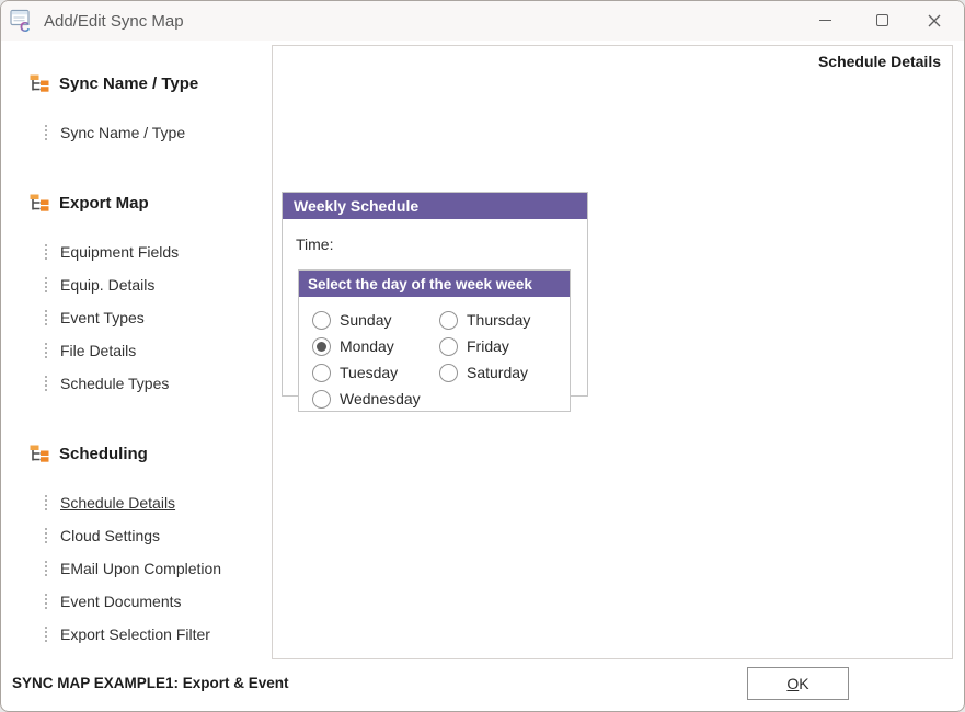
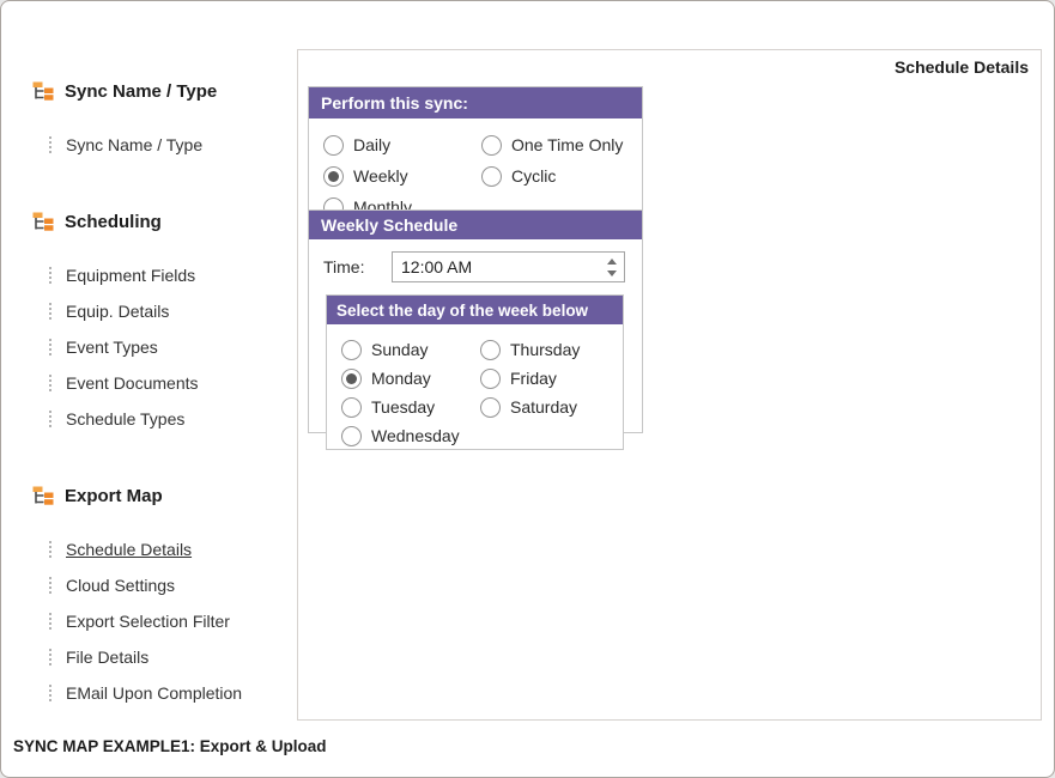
- C
- Add/Edit Sync Map
  Sync Name / Type
  Sync Name / Type
- Export Map
+ Scheduling
  Equipment Fields
  Equip. Details
  Event Types
- File Details
+ Event Documents
  Schedule Types
- Scheduling
+ Export Map
  Schedule Details
  Cloud Settings
- EMail Upon Completion
+ Export Selection Filter
- Event Documents
+ File Details
- Export Selection Filter
+ EMail Upon Completion
  Schedule Details
+ Perform this sync:
+ Daily
+ One Time Only
+ Weekly
+ Cyclic
+ Monthly
  Weekly Schedule
  Time:
+ 12:00 AM
- Select the day of the week week
+ Select the day of the week below
  Sunday
  Monday
  Tuesday
  Wednesday
  Thursday
  Friday
  Saturday
- SYNC MAP EXAMPLE1: Export & Event
+ SYNC MAP EXAMPLE1: Export & Upload
- OK
